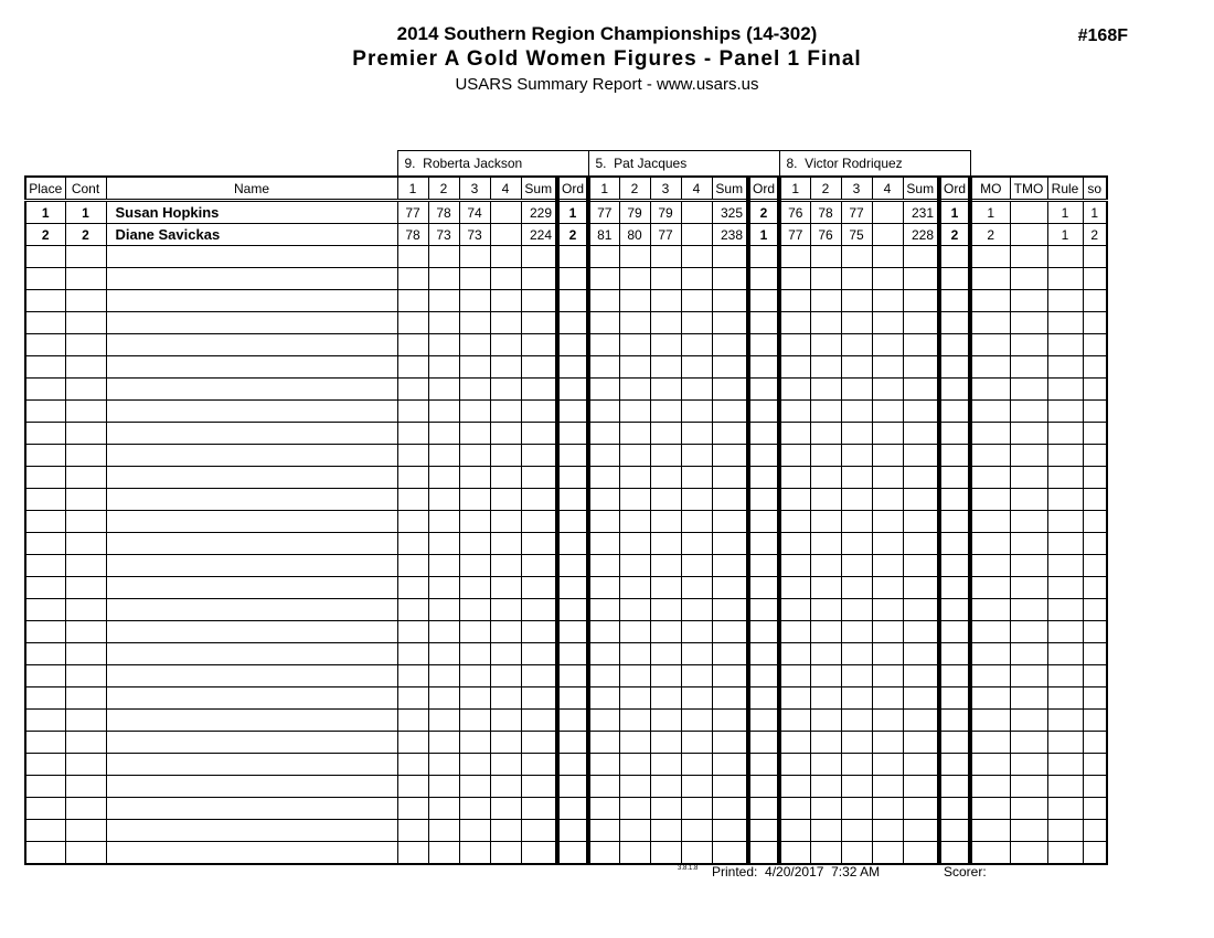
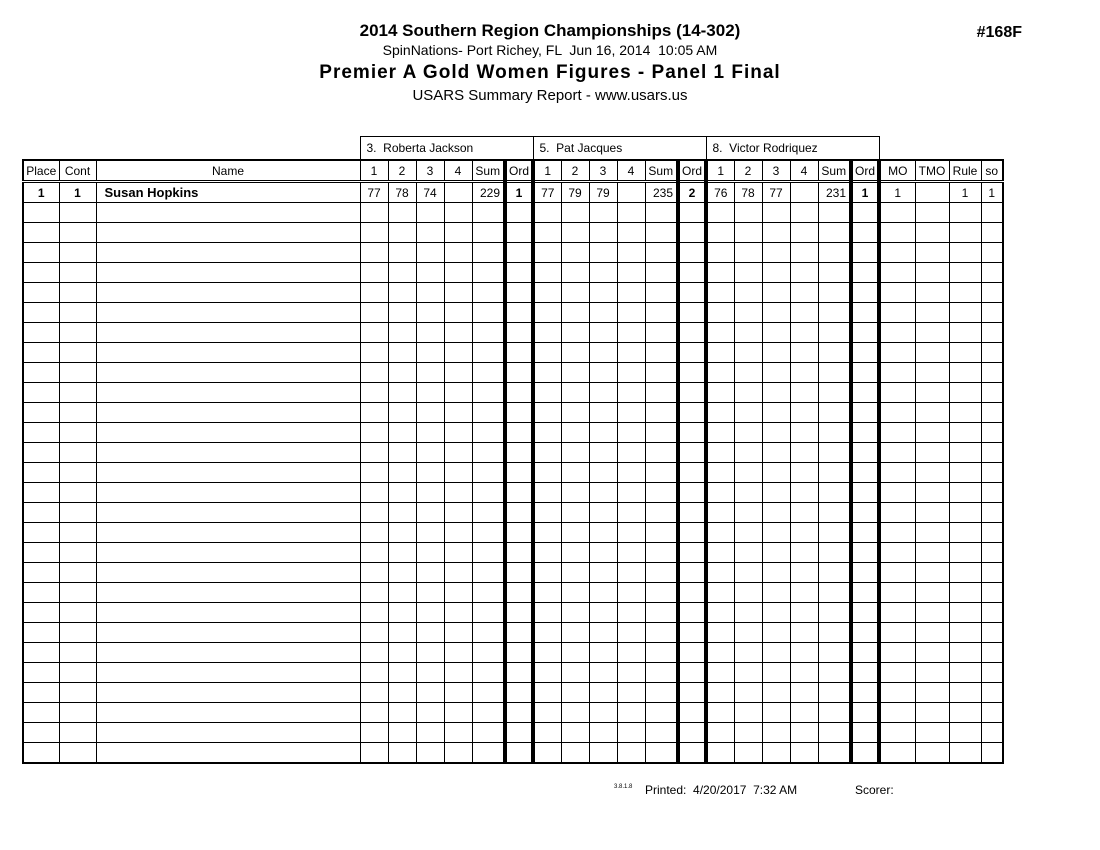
  2014 Southern Region Championships (14-302)
+ SpinNations- Port Richey, FL Jun 16, 2014 10:05 AM
  Premier A Gold Women Figures - Panel 1 Final
  USARS Summary Report - www.usars.us
  #168F
- 	9. Roberta Jackson	5. Pat Jacques	8. Victor Rodriquez
+ 	3. Roberta Jackson	5. Pat Jacques	8. Victor Rodriquez
  Place	Cont	Name	1	2	3	4	Sum	Ord	1	2	3	4	Sum	Ord	1	2	3	4	Sum	Ord	MO	TMO	Rule	so
- 1	1	Susan Hopkins	77	78	74		229	1	77	79	79		325	2	76	78	77		231	1	1		1	1
+ 1	1	Susan Hopkins	77	78	74		229	1	77	79	79		235	2	76	78	77		231	1	1		1	1
- 2	2	Diane Savickas	78	73	73		224	2	81	80	77		238	1	77	76	75		228	2	2		1	2
  Printed: 4/20/2017 7:32 AM
  Scorer:
